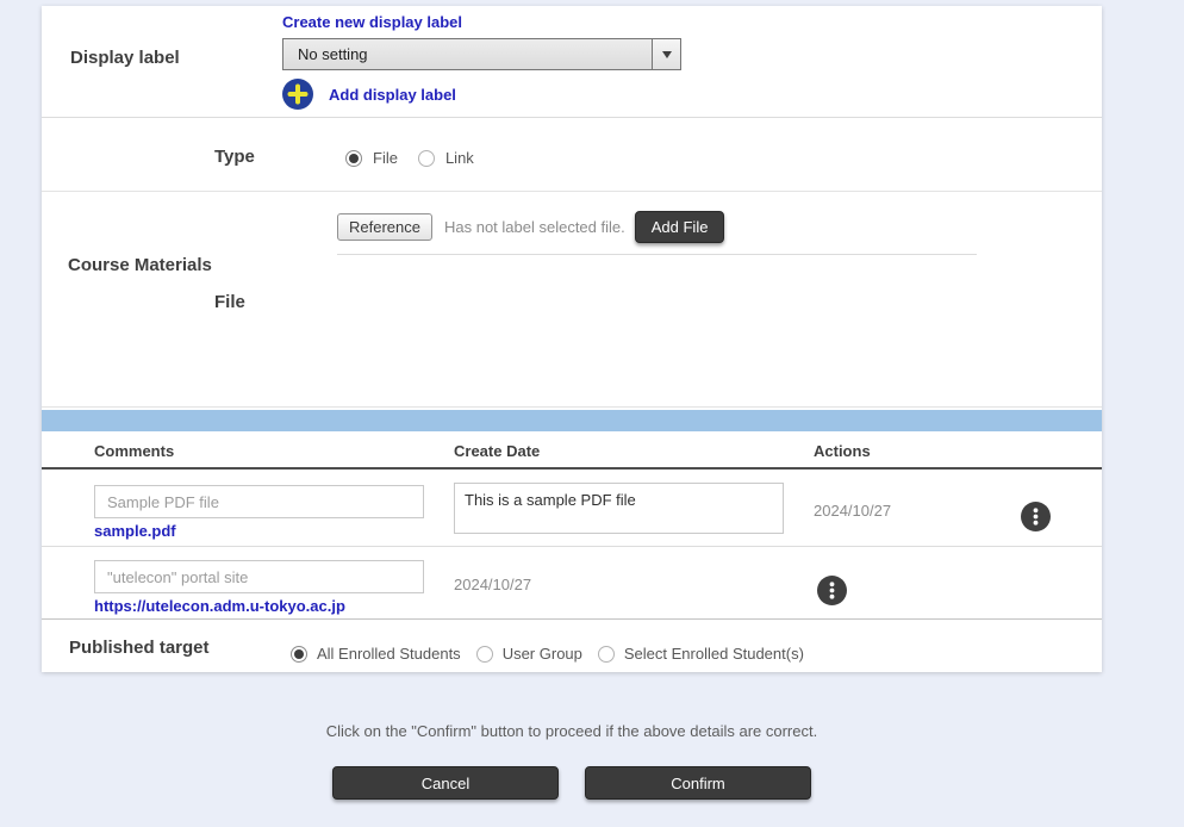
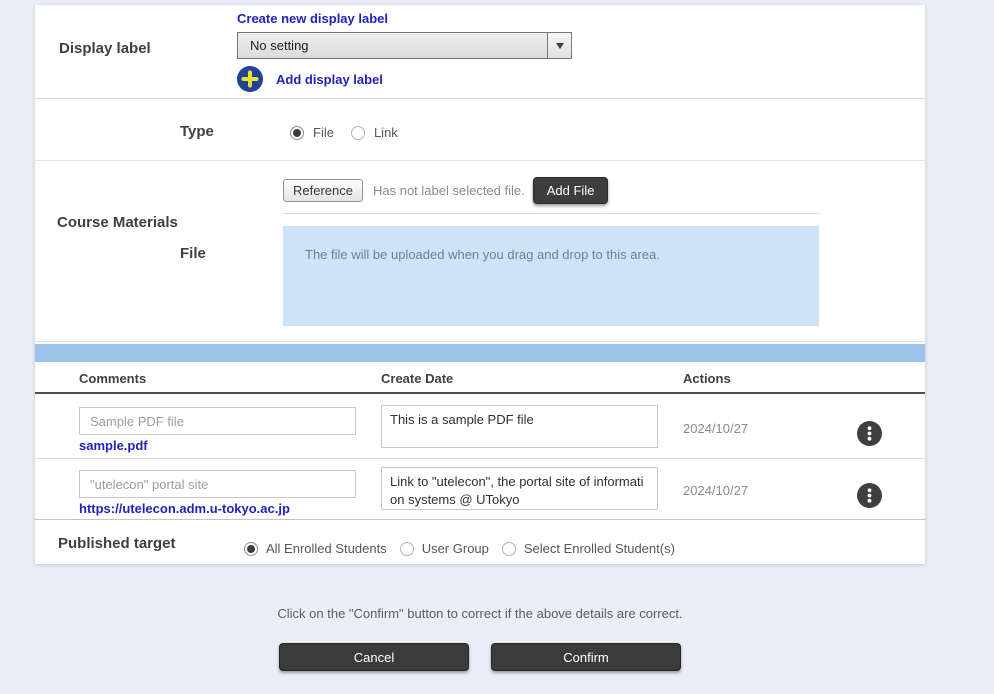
  Display label
  Create new display label
  No setting
  Add display label
  Type
  File
  Link
  Course Materials
  File
  Reference
  Has not label selected file.
  Add File
+ The file will be uploaded when you drag and drop to this area.
  Comments
  Create Date
  Actions
  Sample PDF file
  sample.pdf
  This is a sample PDF file
  2024/10/27
  "utelecon" portal site
  https://utelecon.adm.u-tokyo.ac.jp
+ Link to "utelecon", the portal site of information systems @ UTokyo
  2024/10/27
  Published target
  All Enrolled Students
  User Group
  Select Enrolled Student(s)
- Click on the "Confirm" button to proceed if the above details are correct.
+ Click on the "Confirm" button to correct if the above details are correct.
  Cancel
  Confirm
